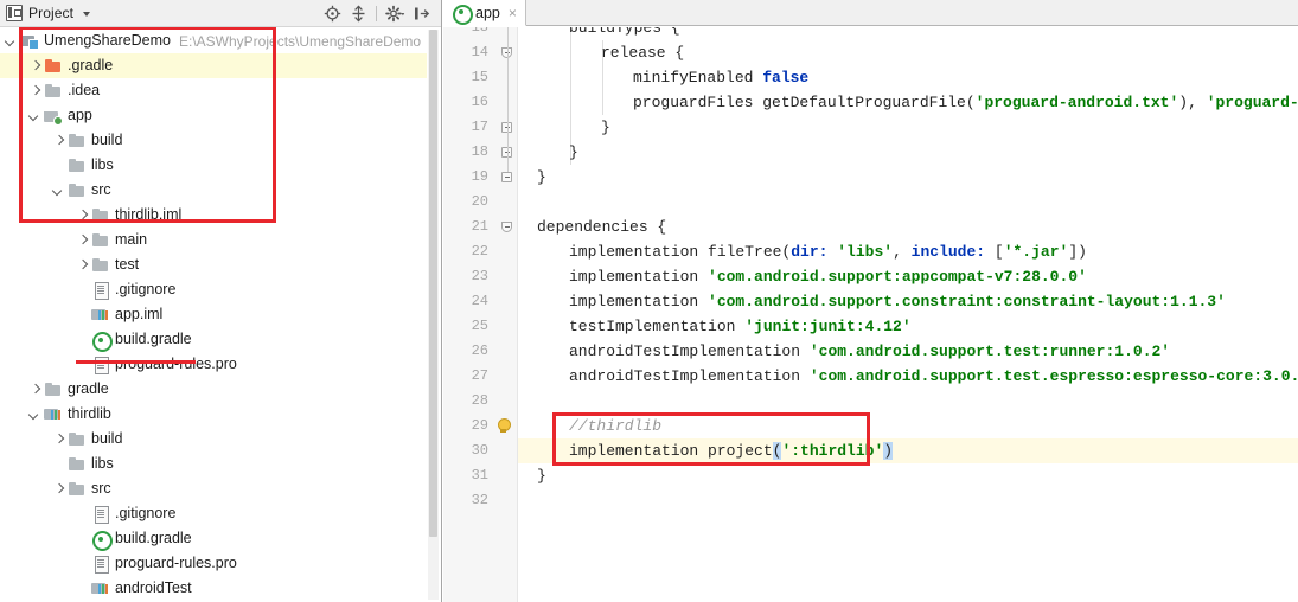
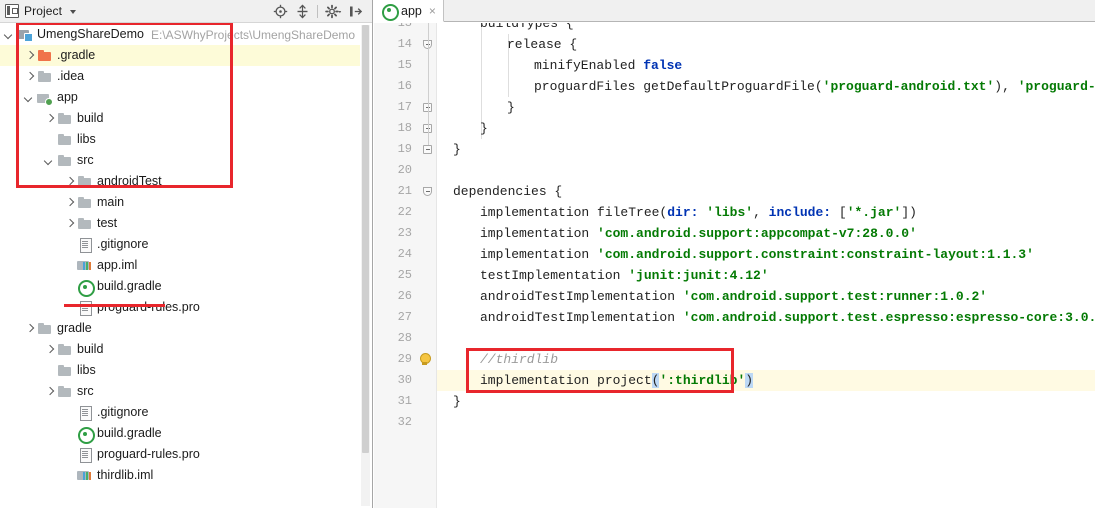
  Project
  UmengShareDemo
  E:\ASWhyProjects\UmengShareDemo
  .gradle
  .idea
  app
  build
  libs
  src
- thirdlib.iml
+ androidTest
  main
  test
  .gitignore
  app.iml
  build.gradle
  proguard-rules.pro
  gradle
- thirdlib
  build
  libs
  src
  .gitignore
  build.gradle
  proguard-rules.pro
- androidTest
+ thirdlib.iml
  app
  ×
  13
  14
  15
  16
  17
  18
  19
  20
  21
  22
  23
  24
  25
  26
  27
  28
  29
  30
  31
  32
  buildTypes {
  release {
  minifyEnabled false
  proguardFiles getDefaultProguardFile('proguard-android.txt'), 'proguard-
  }
  }
  }
  dependencies {
  implementation fileTree(dir: 'libs', include: ['*.jar'])
  implementation 'com.android.support:appcompat-v7:28.0.0'
  implementation 'com.android.support.constraint:constraint-layout:1.1.3'
  testImplementation 'junit:junit:4.12'
  androidTestImplementation 'com.android.support.test:runner:1.0.2'
  androidTestImplementation 'com.android.support.test.espresso:espresso-core:3.0.
  //thirdlib
  implementation project(':thirdlib')
  }
